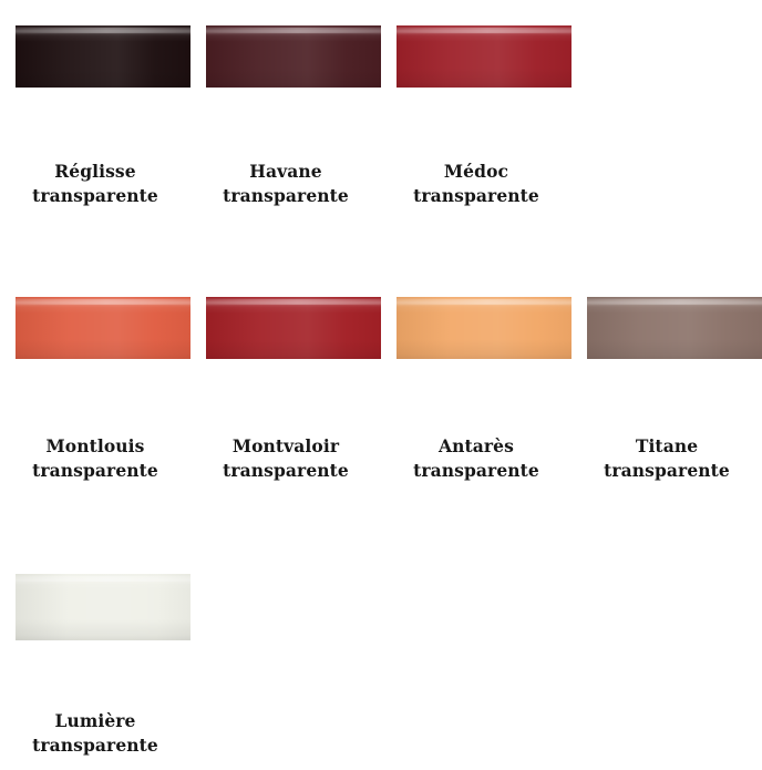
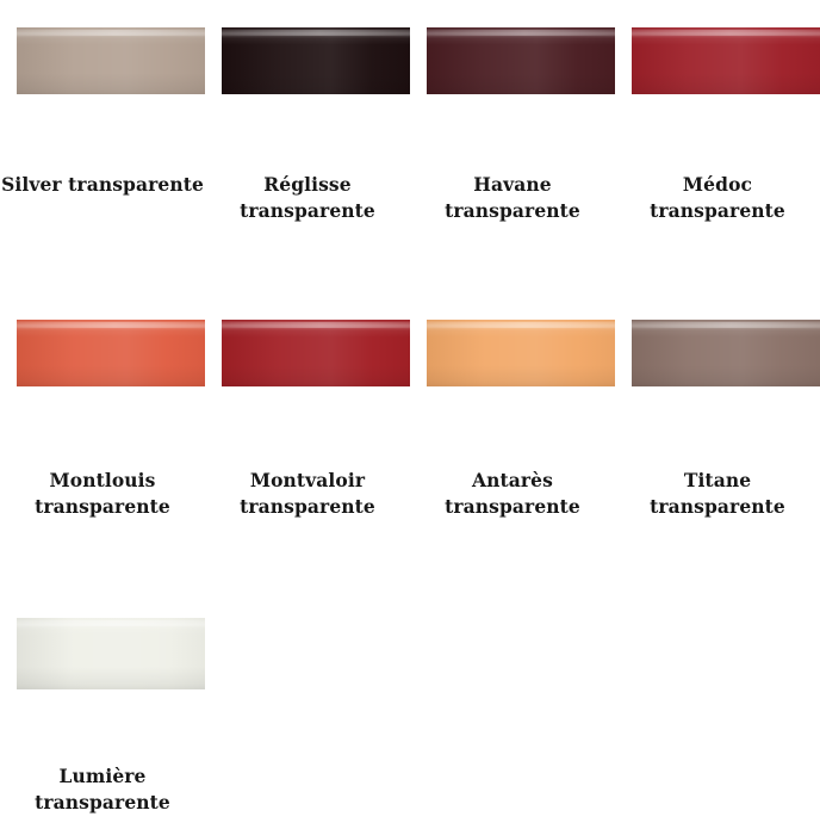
+ Silver transparente
  Réglisse
  transparente
  Havane
  transparente
  Médoc
  transparente
  Montlouis
  transparente
  Montvaloir
  transparente
  Antarès
  transparente
  Titane
  transparente
  Lumière
  transparente
